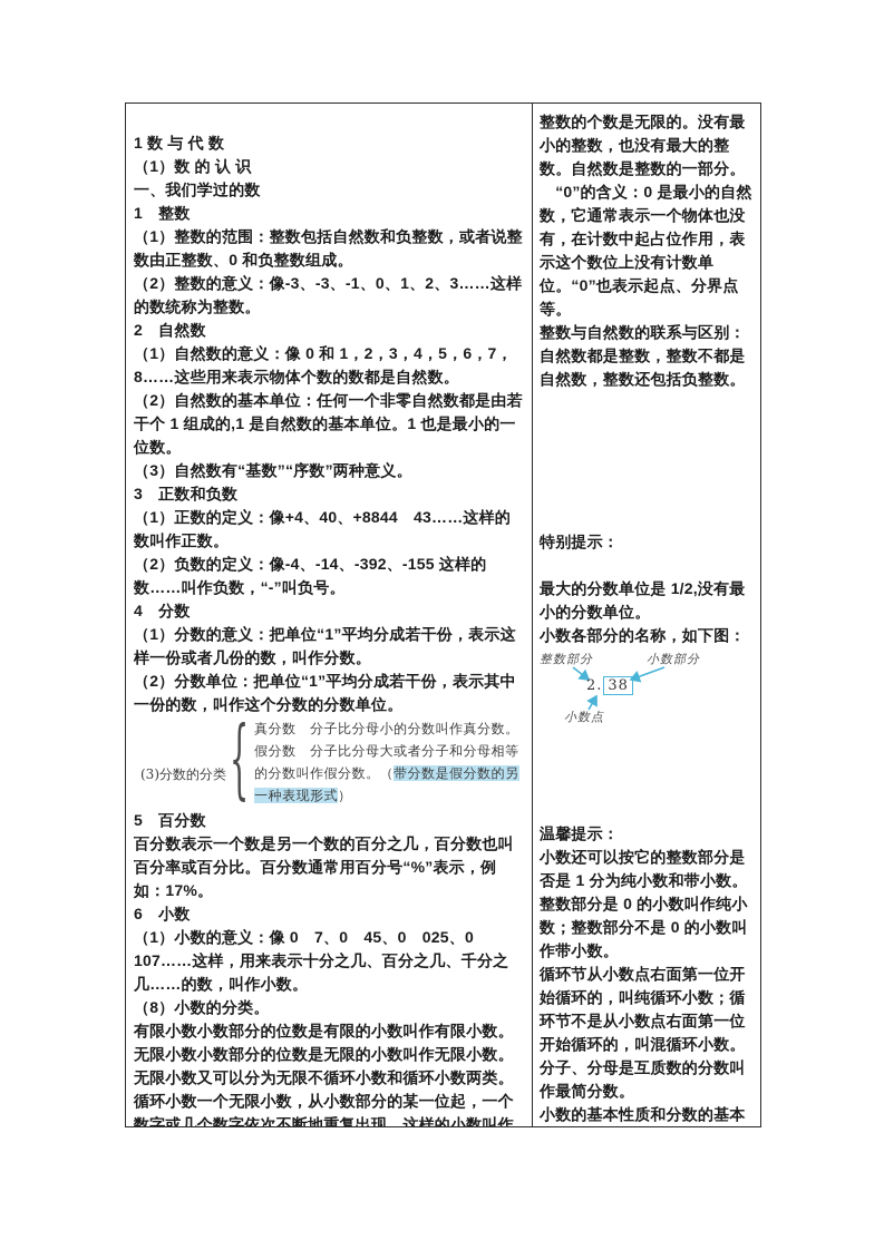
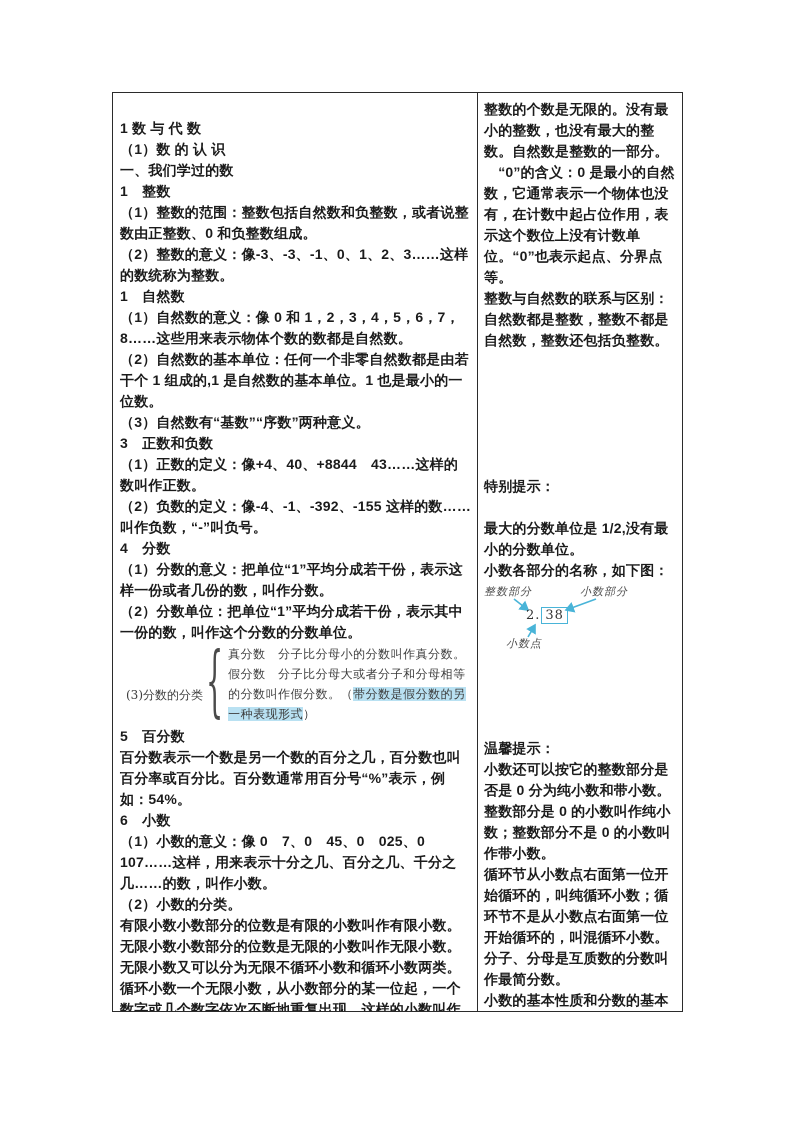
  1 数 与 代 数
  （1）数 的 认 识
  一、我们学过的数
  1 整数
  （1）整数的范围：整数包括自然数和负整数，或者说整数由正整数、0 和负整数组成。
  （2）整数的意义：像-3、-3、-1、0、1、2、3……这样的数统称为整数。
- 2 自然数
+ 1 自然数
  （1）自然数的意义：像 0 和 1，2，3，4，5，6，7，8……这些用来表示物体个数的数都是自然数。
  （2）自然数的基本单位：任何一个非零自然数都是由若干个 1 组成的,1 是自然数的基本单位。1 也是最小的一位数。
  （3）自然数有“基数”“序数”两种意义。
  3 正数和负数
  （1）正数的定义：像+4、40、+8844 43……这样的数叫作正数。
- （2）负数的定义：像-4、-14、-392、-155 这样的数……叫作负数，“-”叫负号。
+ （2）负数的定义：像-4、-1、-392、-155 这样的数……叫作负数，“-”叫负号。
  4 分数
  （1）分数的意义：把单位“1”平均分成若干份，表示这样一份或者几份的数，叫作分数。
  （2）分数单位：把单位“1”平均分成若干份，表示其中一份的数，叫作这个分数的分数单位。
  (3)分数的分类
  {
  真分数 分子比分母小的分数叫作真分数。
  假分数 分子比分母大或者分子和分母相等的分数叫作假分数。（带分数是假分数的另一种表现形式）
  5 百分数
- 百分数表示一个数是另一个数的百分之几，百分数也叫百分率或百分比。百分数通常用百分号“%”表示，例如：17%。
+ 百分数表示一个数是另一个数的百分之几，百分数也叫百分率或百分比。百分数通常用百分号“%”表示，例如：54%。
  6 小数
  （1）小数的意义：像 0 7、0 45、0 025、0 107……这样，用来表示十分之几、百分之几、千分之几……的数，叫作小数。
- （8）小数的分类。
+ （2）小数的分类。
  有限小数小数部分的位数是有限的小数叫作有限小数。
  无限小数小数部分的位数是无限的小数叫作无限小数。
  无限小数又可以分为无限不循环小数和循环小数两类。
  循环小数一个无限小数，从小数部分的某一位起，一个数字或几个数字依次不断地重复出现，这样的小数叫作
  整数的个数是无限的。没有最小的整数，也没有最大的整数。自然数是整数的一部分。
  “0”的含义：0 是最小的自然数，它通常表示一个物体也没有，在计数中起占位作用，表示这个数位上没有计数单位。“0”也表示起点、分界点等。
  整数与自然数的联系与区别：自然数都是整数，整数不都是自然数，整数还包括负整数。
  特别提示：
  最大的分数单位是 1/2,没有最小的分数单位。
  小数各部分的名称，如下图：
  整数部分
  小数部分
  2.
  38
  小数点
  温馨提示：
- 小数还可以按它的整数部分是否是 1 分为纯小数和带小数。整数部分是 0 的小数叫作纯小数；整数部分不是 0 的小数叫作带小数。
+ 小数还可以按它的整数部分是否是 0 分为纯小数和带小数。整数部分是 0 的小数叫作纯小数；整数部分不是 0 的小数叫作带小数。
  循环节从小数点右面第一位开始循环的，叫纯循环小数；循环节不是从小数点右面第一位开始循环的，叫混循环小数。
  分子、分母是互质数的分数叫作最简分数。
  小数的基本性质和分数的基本
